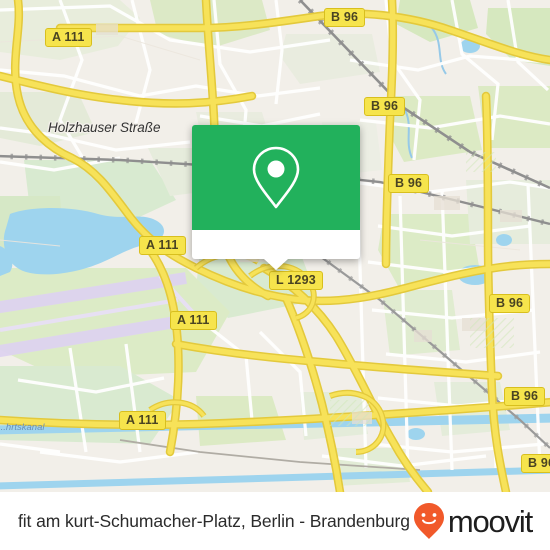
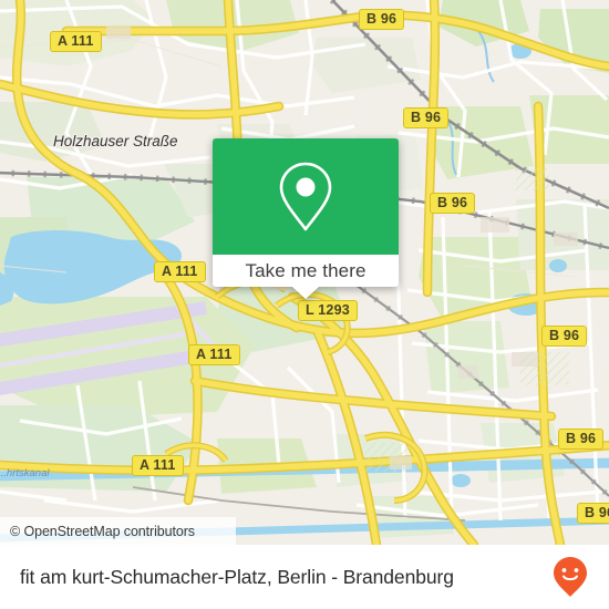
  Holzhauser Straße
  ..hrtskanal
  A 111
  B 96
  B 96
  B 96
  A 111
  L 1293
  A 111
  B 96
  B 96
  A 111
+ © OpenStreetMap contributors
+ Take me there
  fit am kurt-Schumacher-Platz, Berlin - Brandenburg
- moovit
